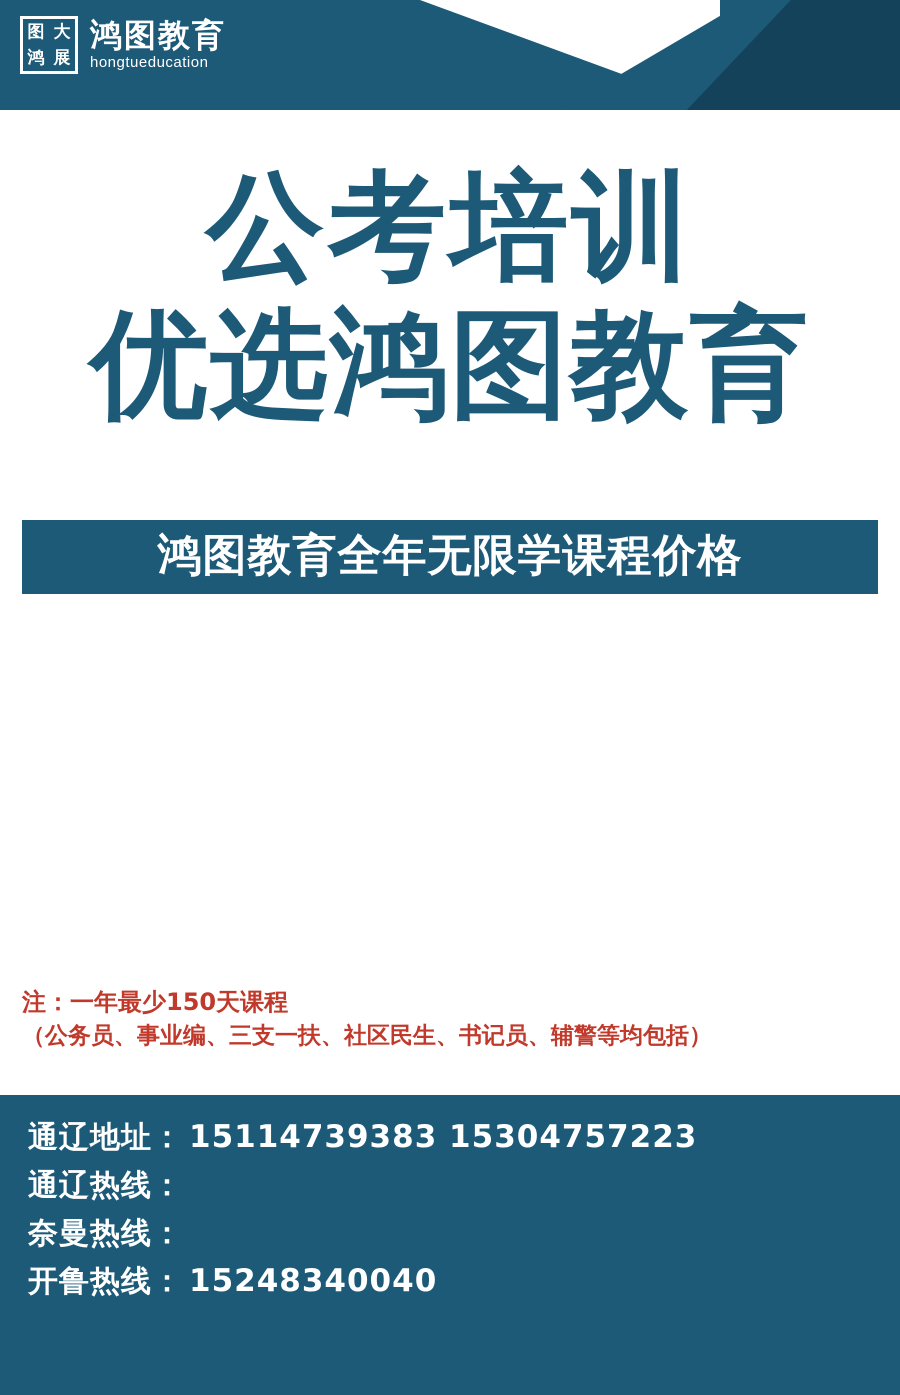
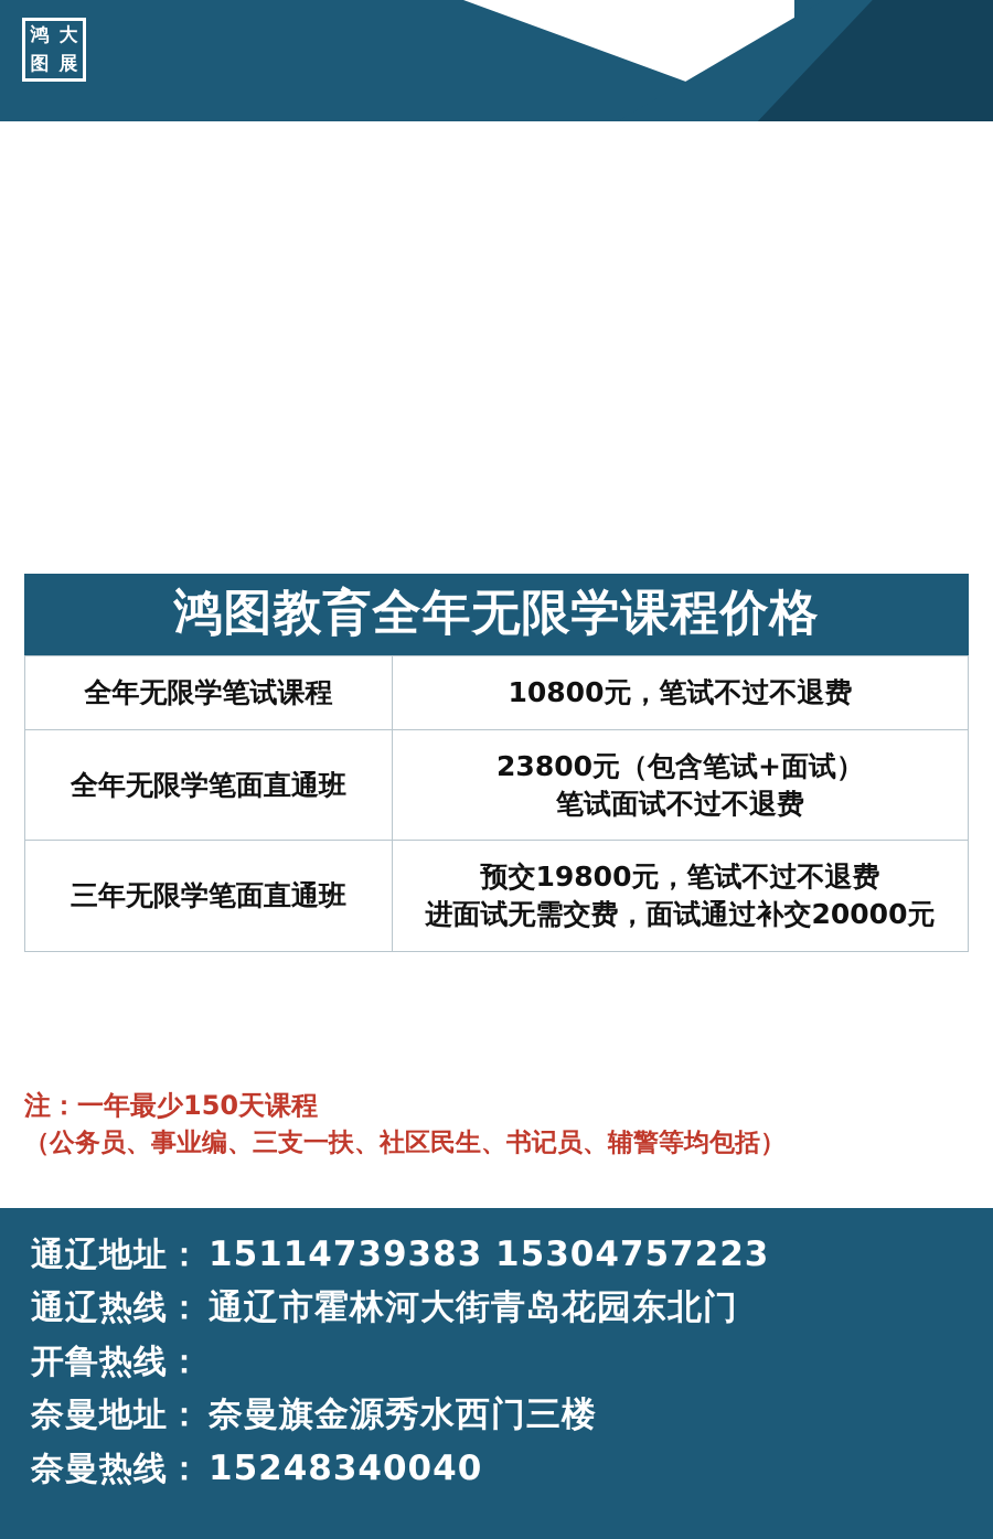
- 图
+ 鸿
  大
- 鸿
+ 图
  展
- 鸿图教育
- hongtueducation
- 公考培训
- 优选鸿图教育
  鸿图教育全年无限学课程价格
+ 全年无限学笔试课程	10800元，笔试不过不退费
+ 全年无限学笔面直通班	23800元（包含笔试+面试） 笔试面试不过不退费
+ 三年无限学笔面直通班	预交19800元，笔试不过不退费 进面试无需交费，面试通过补交20000元
  注：一年最少150天课程
  （公务员、事业编、三支一扶、社区民生、书记员、辅警等均包括）
  通辽地址：
  15114739383 15304757223
  通辽热线：
+ 通辽市霍林河大街青岛花园东北门
- 奈曼热线：
+ 开鲁热线：
+ 奈曼地址：
+ 奈曼旗金源秀水西门三楼
- 开鲁热线：
+ 奈曼热线：
  15248340040
